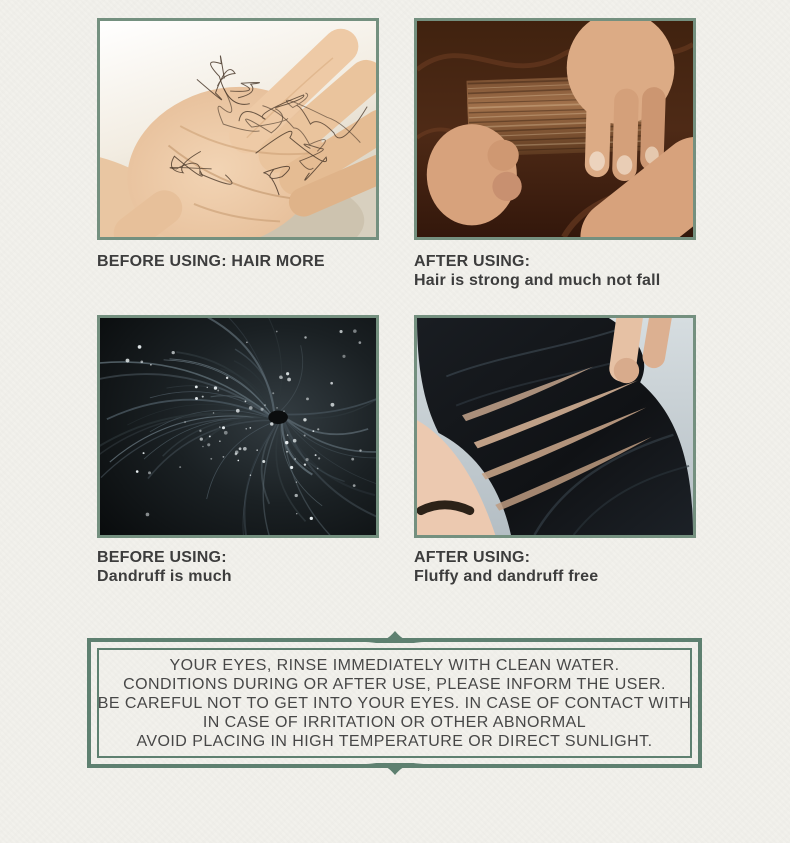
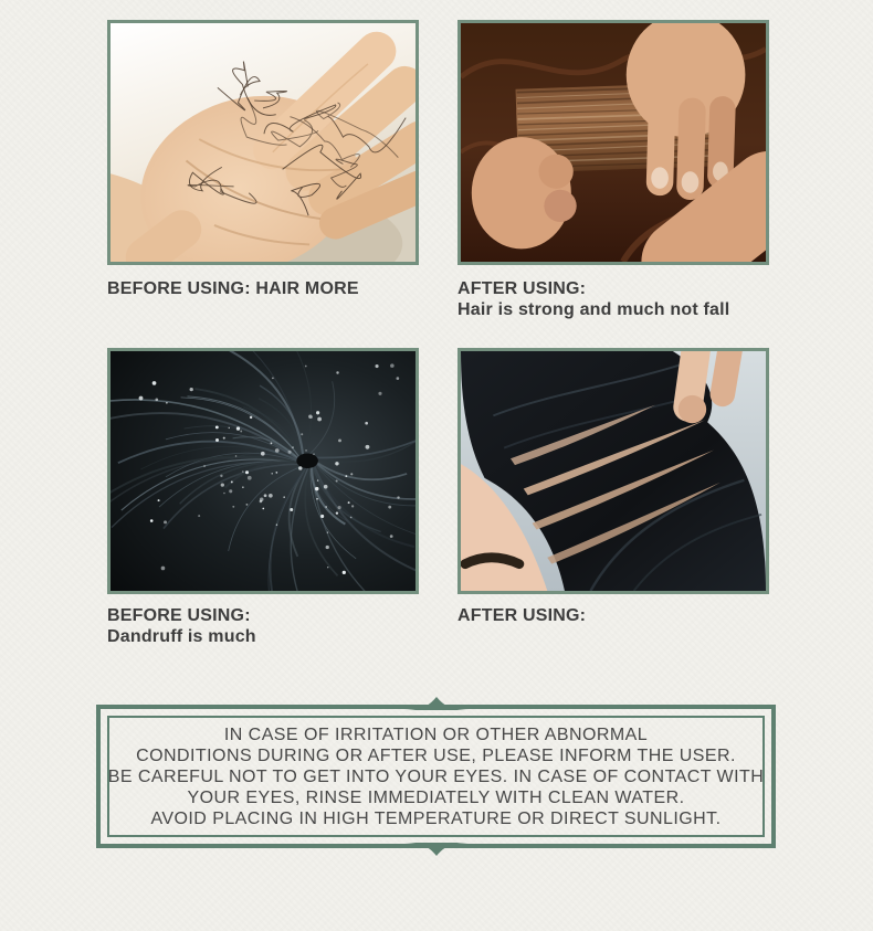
  BEFORE USING: HAIR MORE
  AFTER USING:
  Hair is strong and much not fall
  BEFORE USING:
  Dandruff is much
  AFTER USING:
- Fluffy and dandruff free
- YOUR EYES, RINSE IMMEDIATELY WITH CLEAN WATER.
+ IN CASE OF IRRITATION OR OTHER ABNORMAL
  CONDITIONS DURING OR AFTER USE, PLEASE INFORM THE USER.
  BE CAREFUL NOT TO GET INTO YOUR EYES. IN CASE OF CONTACT WITH
- IN CASE OF IRRITATION OR OTHER ABNORMAL
+ YOUR EYES, RINSE IMMEDIATELY WITH CLEAN WATER.
  AVOID PLACING IN HIGH TEMPERATURE OR DIRECT SUNLIGHT.
